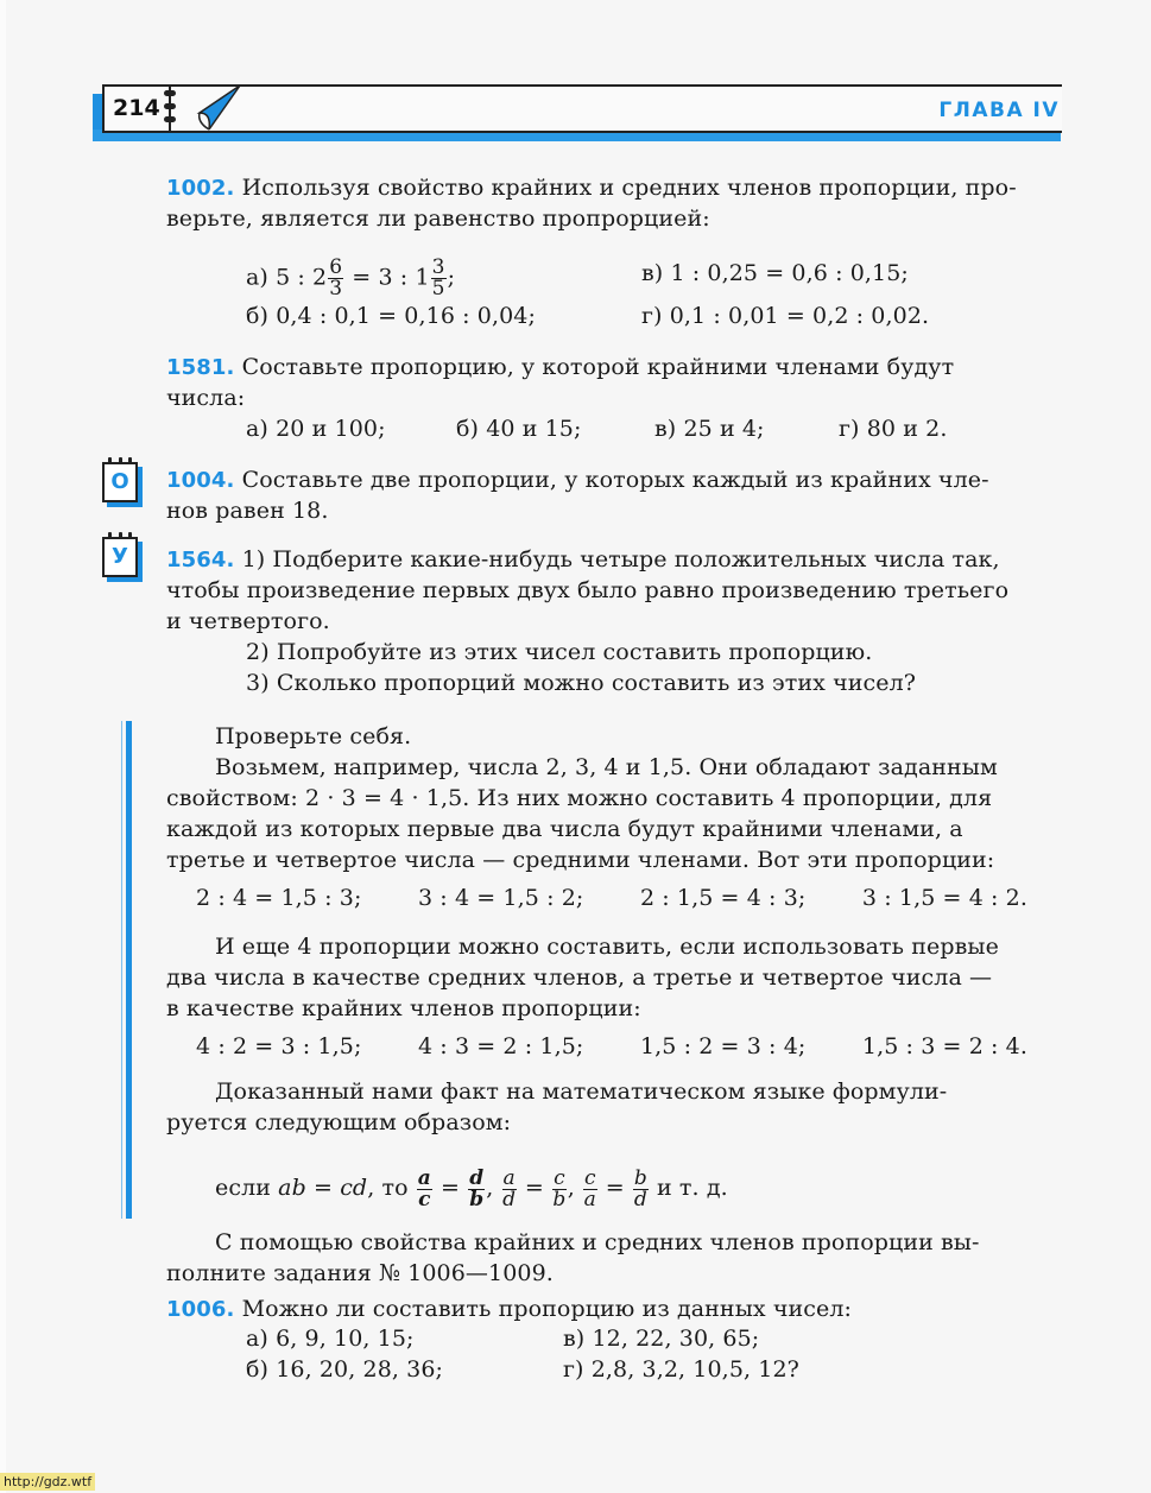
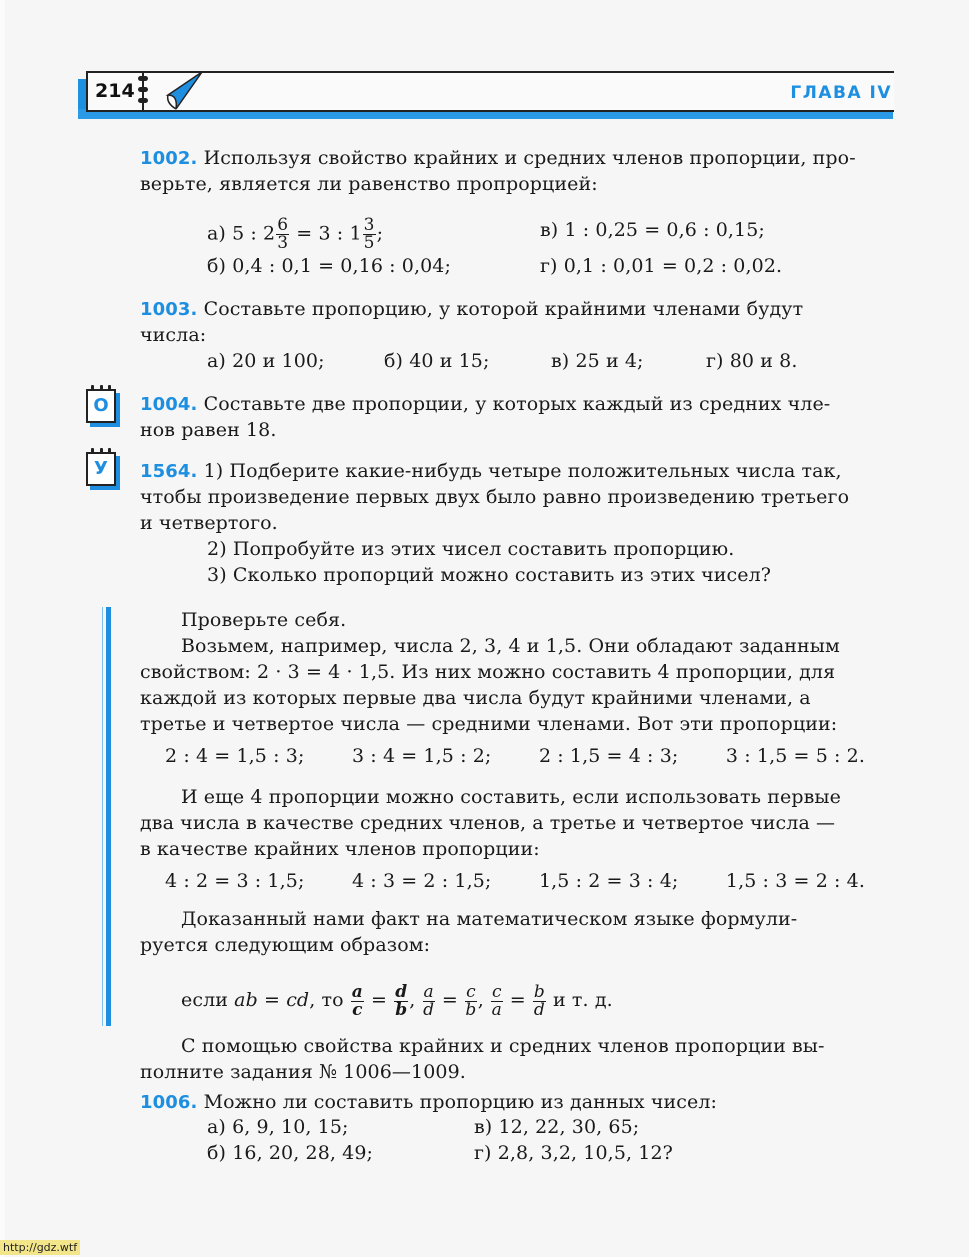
  214
  ГЛАВА IV
  1002. Используя свойство крайних и средних членов пропорции, про-
  верьте, является ли равенство пропрорцией:
  а) 5 : 2
  6
  3
  = 3 : 1
  3
  5
  ;
  в) 1 : 0,25 = 0,6 : 0,15;
  б) 0,4 : 0,1 = 0,16 : 0,04;
  г) 0,1 : 0,01 = 0,2 : 0,02.
- 1581. Составьте пропорцию, у которой крайними членами будут
+ 1003. Составьте пропорцию, у которой крайними членами будут
  числа:
  а) 20 и 100;
  б) 40 и 15;
  в) 25 и 4;
- г) 80 и 2.
+ г) 80 и 8.
  О
- 1004. Составьте две пропорции, у которых каждый из крайних чле-
+ 1004. Составьте две пропорции, у которых каждый из средних чле-
  нов равен 18.
  У
  1564. 1) Подберите какие-нибудь четыре положительных числа так,
  чтобы произведение первых двух было равно произведению третьего
  и четвертого.
  2) Попробуйте из этих чисел составить пропорцию.
  3) Сколько пропорций можно составить из этих чисел?
  Проверьте себя.
  Возьмем, например, числа 2, 3, 4 и 1,5. Они обладают заданным
  свойством: 2 · 3 = 4 · 1,5. Из них можно составить 4 пропорции, для
  каждой из которых первые два числа будут крайними членами, а
  третье и четвертое числа — средними членами. Вот эти пропорции:
  2 : 4 = 1,5 : 3;
  3 : 4 = 1,5 : 2;
  2 : 1,5 = 4 : 3;
- 3 : 1,5 = 4 : 2.
+ 3 : 1,5 = 5 : 2.
  И еще 4 пропорции можно составить, если использовать первые
  два числа в качестве средних членов, а третье и четвертое числа —
  в качестве крайних членов пропорции:
  4 : 2 = 3 : 1,5;
  4 : 3 = 2 : 1,5;
  1,5 : 2 = 3 : 4;
  1,5 : 3 = 2 : 4.
  Доказанный нами факт на математическом языке формули-
  руется следующим образом:
  если ab = cd, то
  a
  c
  =
  d
  b
  ,
  a
  d
  =
  c
  b
  ,
  c
  a
  =
  b
  d
  и т. д.
  С помощью свойства крайних и средних членов пропорции вы-
  полните задания № 1006—1009.
  1006. Можно ли составить пропорцию из данных чисел:
  а) 6, 9, 10, 15;
  в) 12, 22, 30, 65;
- б) 16, 20, 28, 36;
+ б) 16, 20, 28, 49;
  г) 2,8, 3,2, 10,5, 12?
  http://gdz.wtf
